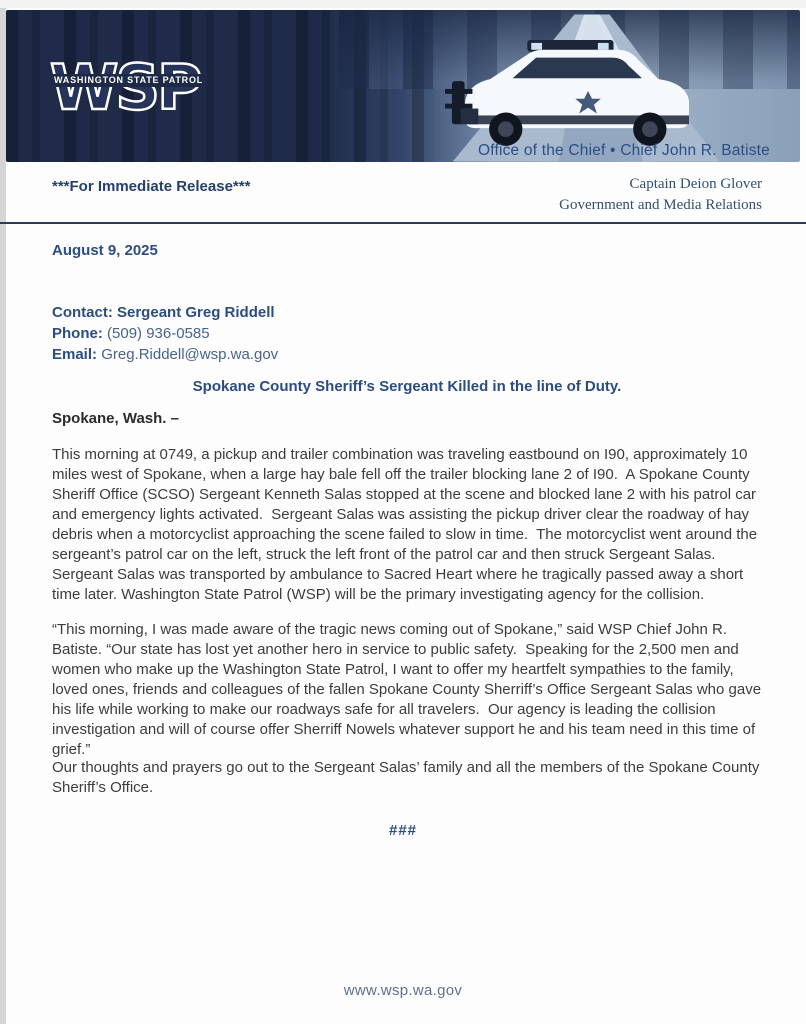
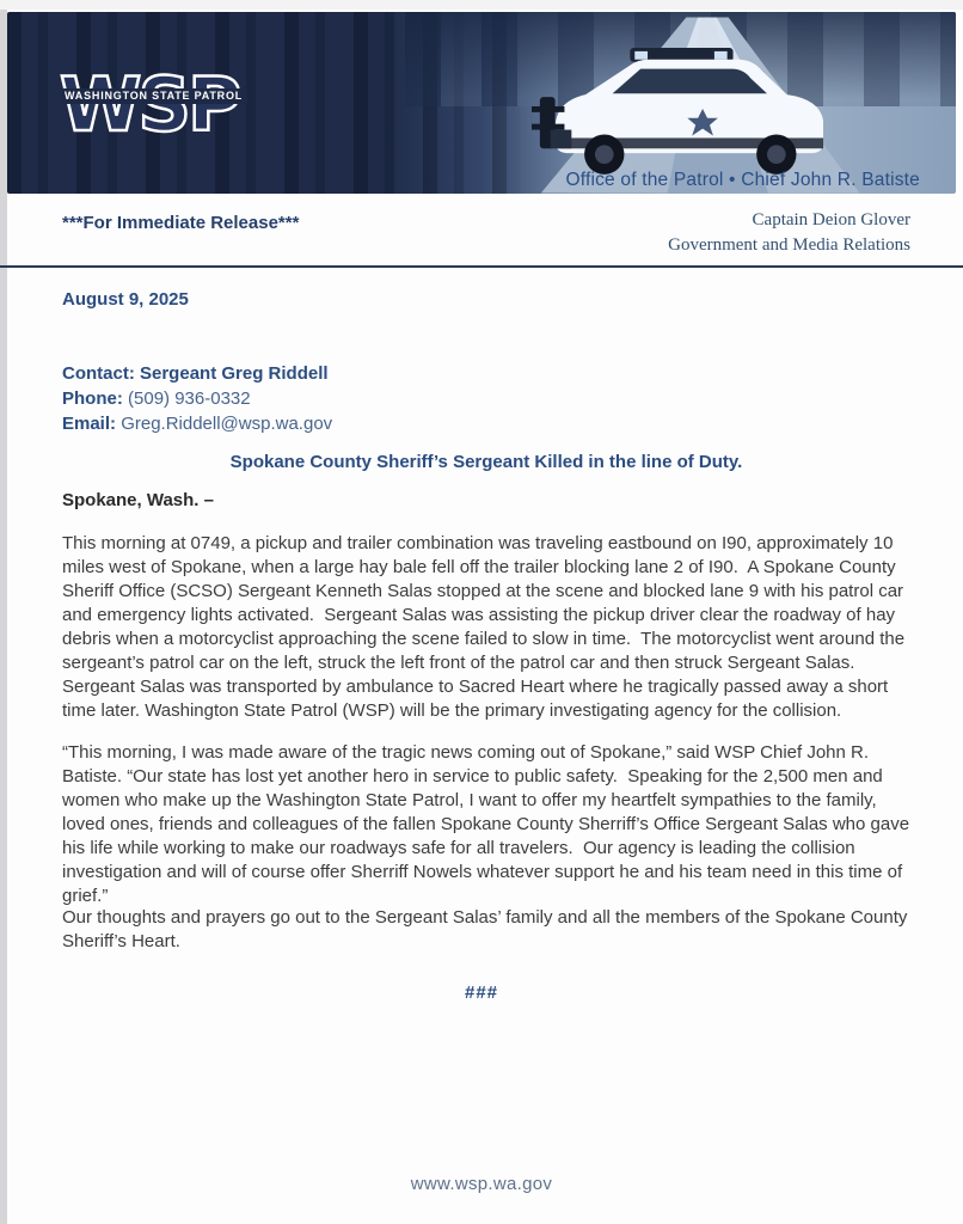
  WSP
  WASHINGTON STATE PATROL
- Office of the Chief • Chief John R. Batiste
+ Office of the Patrol • Chief John R. Batiste
  ***For Immediate Release***
  Captain Deion Glover
  Government and Media Relations
  August 9, 2025
  Contact: Sergeant Greg Riddell
- Phone: (509) 936-0585
+ Phone: (509) 936-0332
  Email: Greg.Riddell@wsp.wa.gov
  Spokane County Sheriff’s Sergeant Killed in the line of Duty.
  Spokane, Wash. –
- This morning at 0749, a pickup and trailer combination was traveling eastbound on I90, approximately 10 miles west of Spokane, when a large hay bale fell off the trailer blocking lane 2 of I90. A Spokane County Sheriff Office (SCSO) Sergeant Kenneth Salas stopped at the scene and blocked lane 2 with his patrol car and emergency lights activated. Sergeant Salas was assisting the pickup driver clear the roadway of hay debris when a motorcyclist approaching the scene failed to slow in time. The motorcyclist went around the sergeant’s patrol car on the left, struck the left front of the patrol car and then struck Sergeant Salas. Sergeant Salas was transported by ambulance to Sacred Heart where he tragically passed away a short time later. Washington State Patrol (WSP) will be the primary investigating agency for the collision.
+ This morning at 0749, a pickup and trailer combination was traveling eastbound on I90, approximately 10 miles west of Spokane, when a large hay bale fell off the trailer blocking lane 2 of I90. A Spokane County Sheriff Office (SCSO) Sergeant Kenneth Salas stopped at the scene and blocked lane 9 with his patrol car and emergency lights activated. Sergeant Salas was assisting the pickup driver clear the roadway of hay debris when a motorcyclist approaching the scene failed to slow in time. The motorcyclist went around the sergeant’s patrol car on the left, struck the left front of the patrol car and then struck Sergeant Salas. Sergeant Salas was transported by ambulance to Sacred Heart where he tragically passed away a short time later. Washington State Patrol (WSP) will be the primary investigating agency for the collision.
  “This morning, I was made aware of the tragic news coming out of Spokane,” said WSP Chief John R. Batiste. “Our state has lost yet another hero in service to public safety. Speaking for the 2,500 men and women who make up the Washington State Patrol, I want to offer my heartfelt sympathies to the family, loved ones, friends and colleagues of the fallen Spokane County Sherriff’s Office Sergeant Salas who gave his life while working to make our roadways safe for all travelers. Our agency is leading the collision investigation and will of course offer Sherriff Nowels whatever support he and his team need in this time of grief.”
- Our thoughts and prayers go out to the Sergeant Salas’ family and all the members of the Spokane County Sheriff’s Office.
+ Our thoughts and prayers go out to the Sergeant Salas’ family and all the members of the Spokane County Sheriff’s Heart.
  ###
  www.wsp.wa.gov
